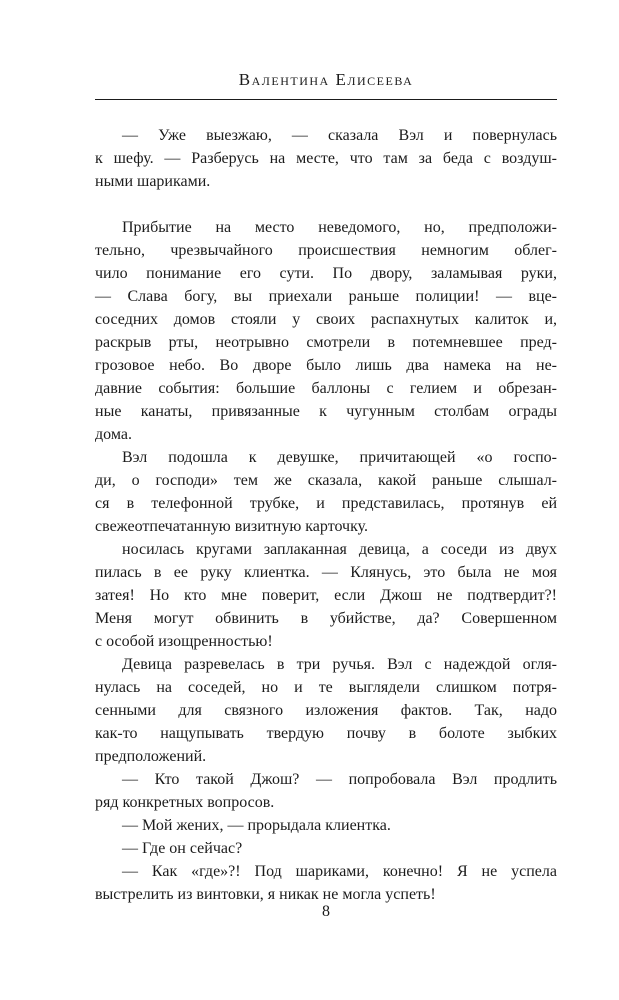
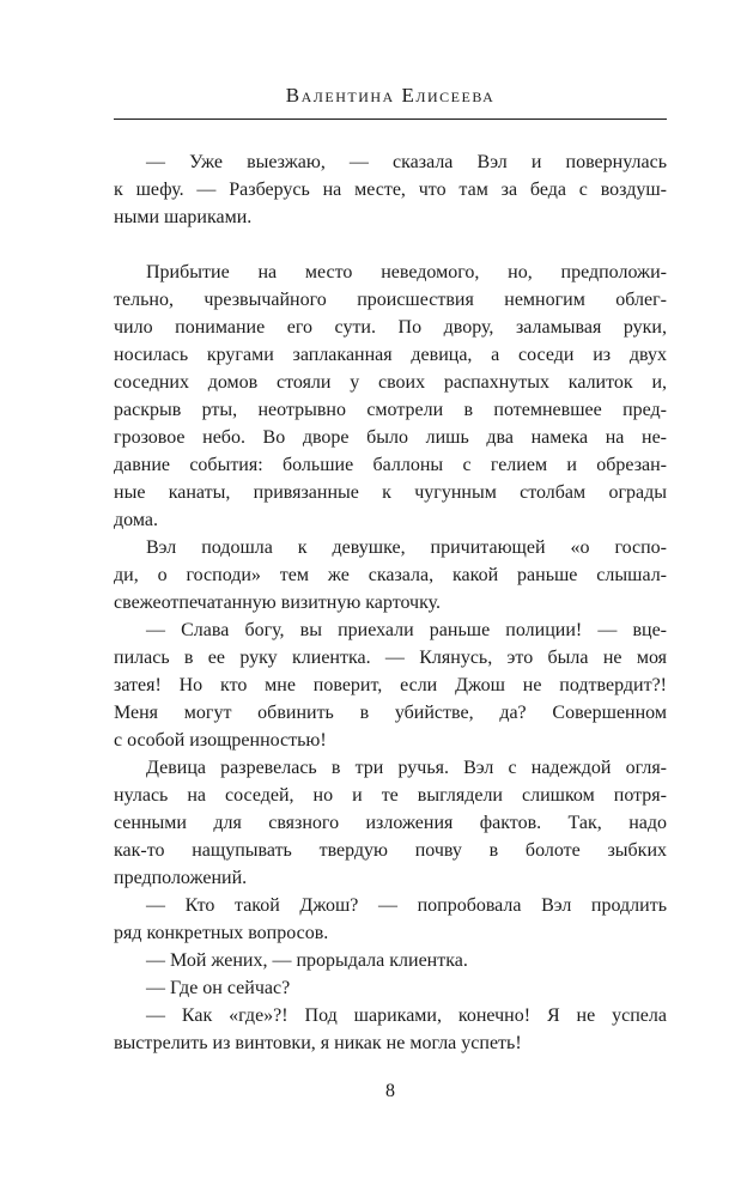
  Валентина Елисеева
  — Уже выезжаю, — сказала Вэл и повернулась
  к шефу. — Разберусь на месте, что там за беда с воздуш-
  ными шариками.
  Прибытие на место неведомого, но, предположи-
  тельно, чрезвычайного происшествия немногим облег-
  чило понимание его сути. По двору, заламывая руки,
- — Слава богу, вы приехали раньше полиции! — вце-
+ носилась кругами заплаканная девица, а соседи из двух
  соседних домов стояли у своих распахнутых калиток и,
  раскрыв рты, неотрывно смотрели в потемневшее пред-
  грозовое небо. Во дворе было лишь два намека на не-
  давние события: большие баллоны с гелием и обрезан-
  ные канаты, привязанные к чугунным столбам ограды
  дома.
  Вэл подошла к девушке, причитающей «о госпо-
  ди, о господи» тем же сказала, какой раньше слышал-
- ся в телефонной трубке, и представилась, протянув ей
  свежеотпечатанную визитную карточку.
- носилась кругами заплаканная девица, а соседи из двух
+ — Слава богу, вы приехали раньше полиции! — вце-
  пилась в ее руку клиентка. — Клянусь, это была не моя
  затея! Но кто мне поверит, если Джош не подтвердит?!
  Меня могут обвинить в убийстве, да? Совершенном
  с особой изощренностью!
  Девица разревелась в три ручья. Вэл с надеждой огля-
  нулась на соседей, но и те выглядели слишком потря-
  сенными для связного изложения фактов. Так, надо
  как-то нащупывать твердую почву в болоте зыбких
  предположений.
  — Кто такой Джош? — попробовала Вэл продлить
  ряд конкретных вопросов.
  — Мой жених, — прорыдала клиентка.
  — Где он сейчас?
  — Как «где»?! Под шариками, конечно! Я не успела
  выстрелить из винтовки, я никак не могла успеть!
  8
